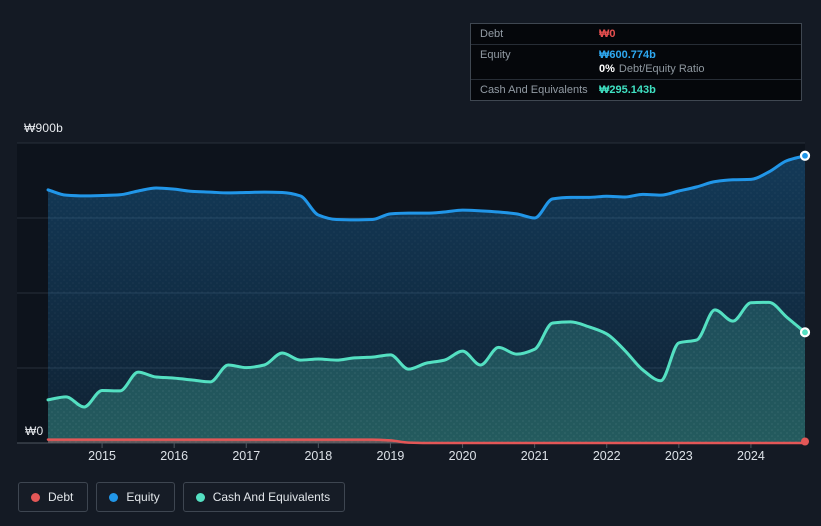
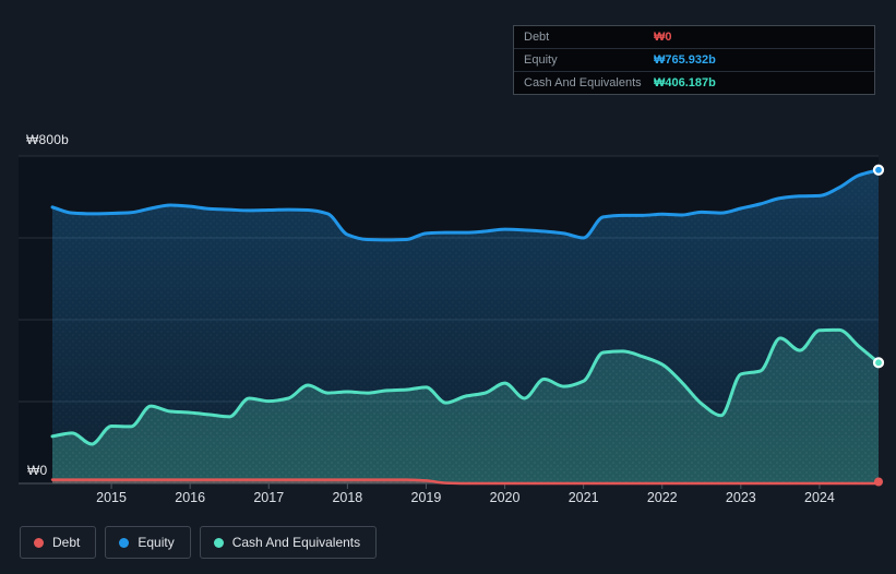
  2015
  2016
  2017
  2018
  2019
  2020
  2021
  2022
  2023
  2024
- ₩900b
+ ₩800b
  ₩0
  Debt
  ₩0
  Equity
- ₩600.774b
+ ₩765.932b
- 0% Debt/Equity Ratio
  Cash And Equivalents
- ₩295.143b
+ ₩406.187b
  Debt
  Equity
  Cash And Equivalents
